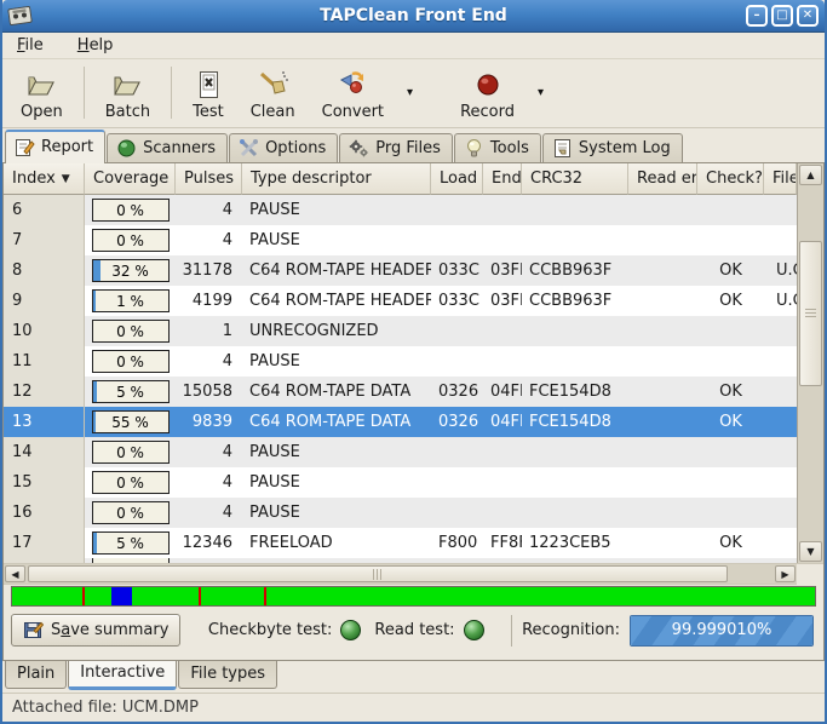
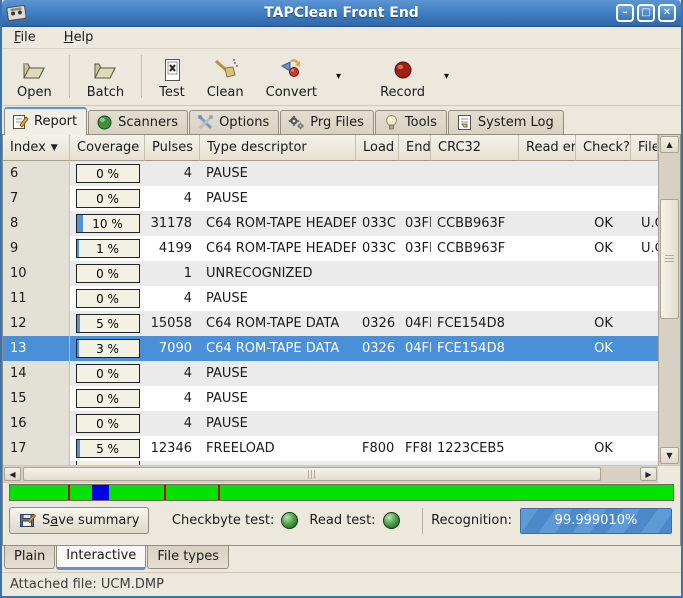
  TAPClean Front End
  –
  □
  ✕
  File
  Help
  Open
  Batch
  Test
  Clean
  Convert
  ▾
  Record
  ▾
  Report
  Scanners
  Options
  Prg Files
  Tools
  System Log
  Index
  ▼
  Coverage
  Pulses
  Type descriptor
  Load
  End
  CRC32
  Read er
  Check?
  File
  6
  0 %
  4
  PAUSE
  7
  0 %
  4
  PAUSE
  8
- 32 %
+ 10 %
  31178
  C64 ROM-TAPE HEADER
  033C
  03F
  CCBB963F
  OK
  9
  1 %
  4199
  C64 ROM-TAPE HEADER
  033C
  03F
  CCBB963F
  OK
  10
  0 %
  1
  UNRECOGNIZED
  11
  0 %
  4
  PAUSE
  12
  5 %
  15058
  C64 ROM-TAPE DATA
  0326
  04F
  FCE154D8
  OK
  13
- 55 %
+ 3 %
- 9839
+ 7090
  C64 ROM-TAPE DATA
  0326
  04F
  FCE154D8
  OK
  14
  0 %
  4
  PAUSE
  15
  0 %
  4
  PAUSE
  16
  0 %
  4
  PAUSE
  17
  5 %
  12346
  FREELOAD
  F800
  FF8
  1223CEB5
  OK
  ▲
  ▼
  ◀
  ▶
  Save summary
  Checkbyte test:
  Read test:
  Recognition:
  99.999010%
  Plain
  Interactive
  File types
  Attached file: UCM.DMP
